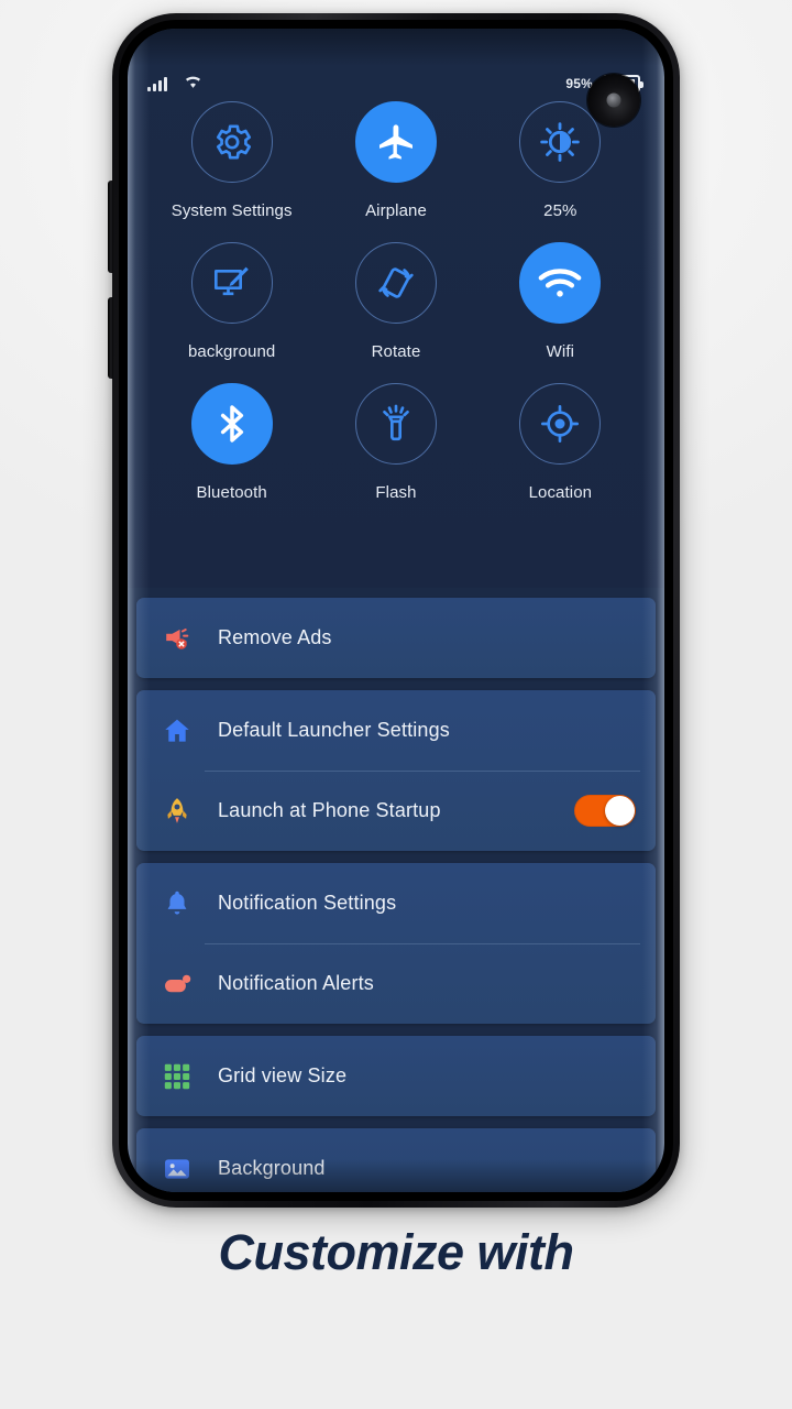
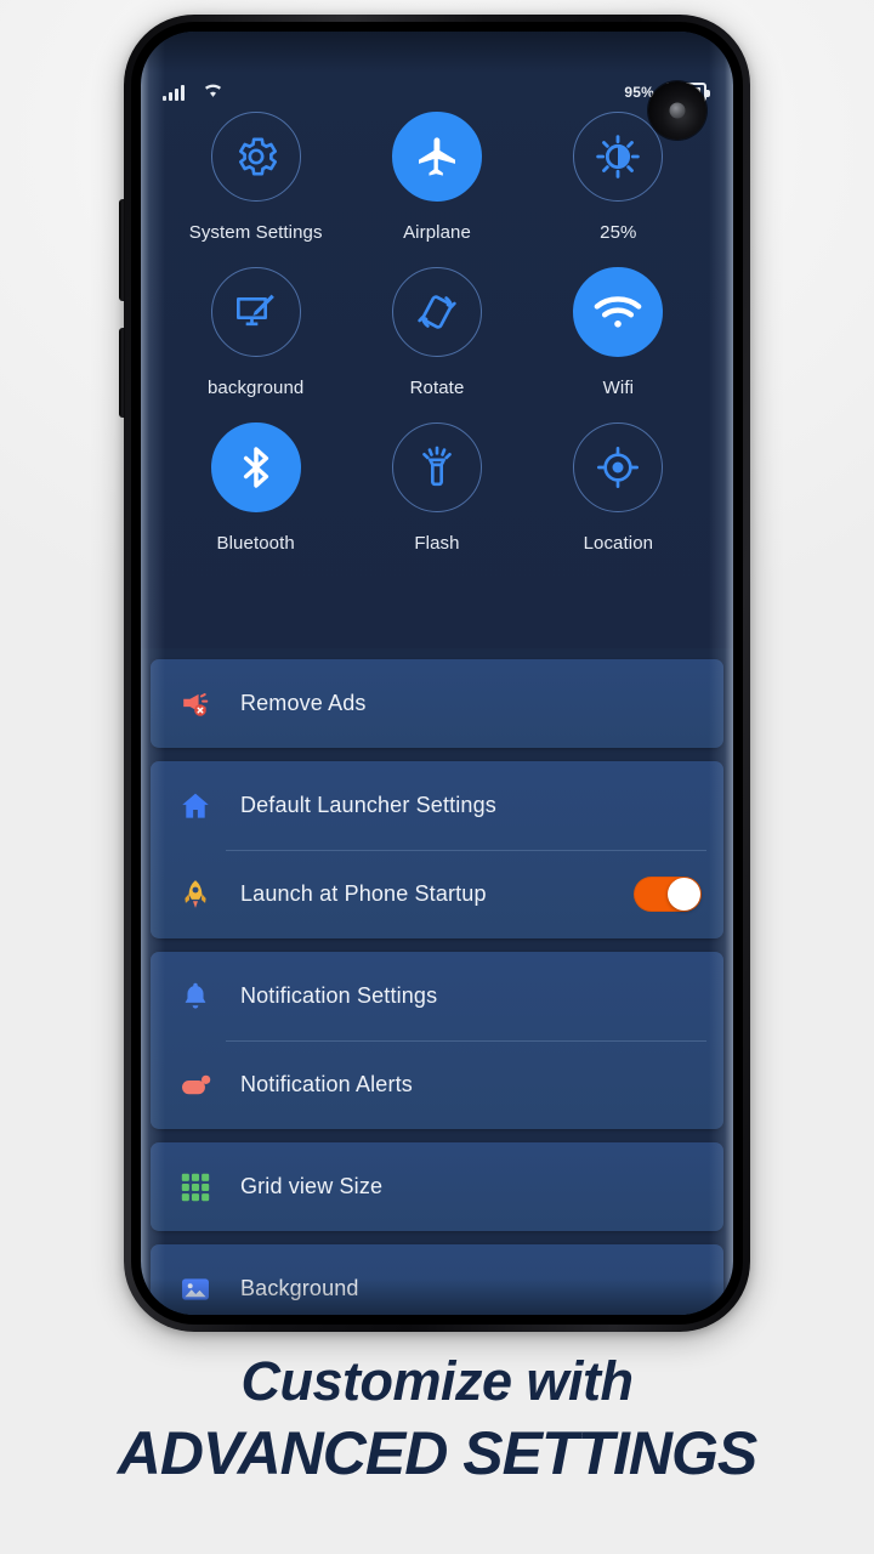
  Customize with
+ ADVANCED SETTINGS
